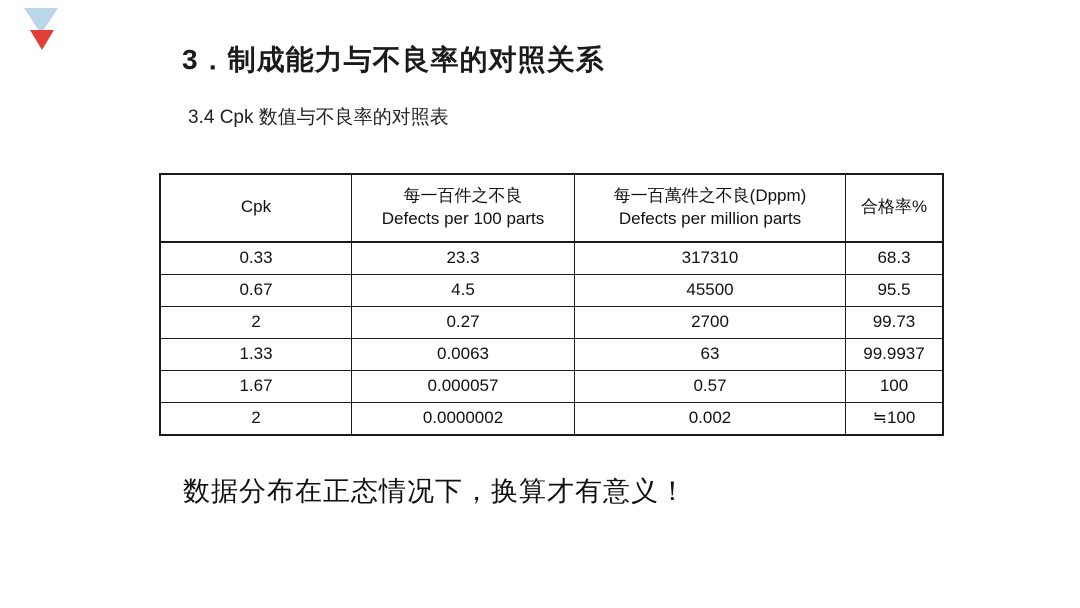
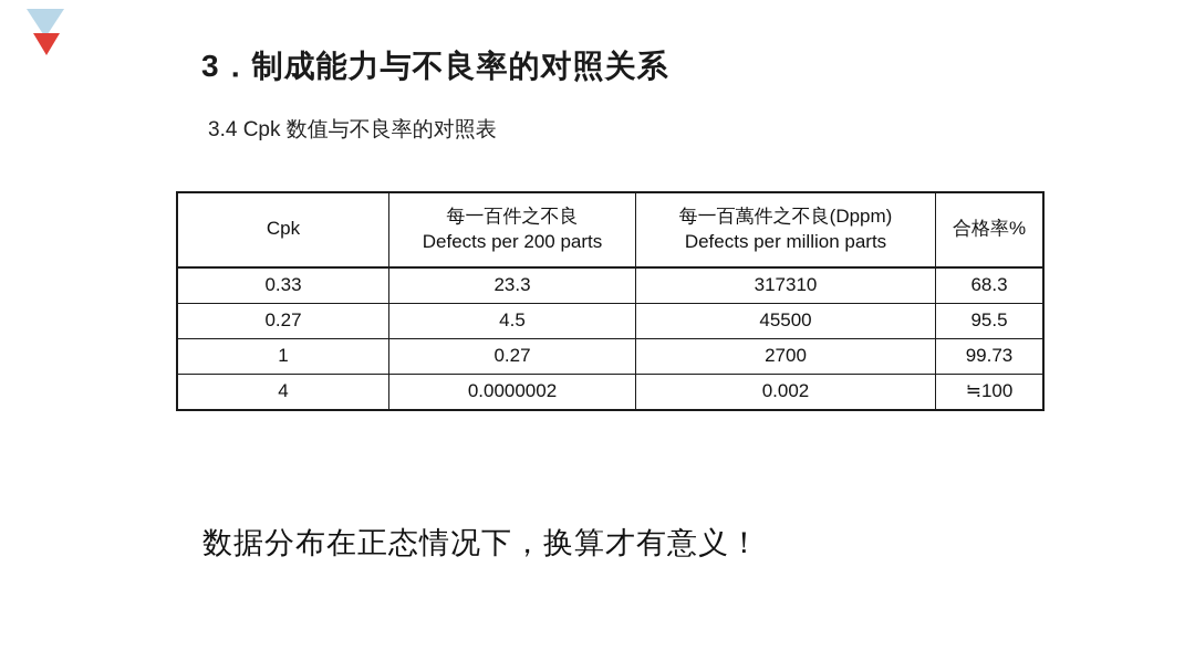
  3．制成能力与不良率的对照关系
  3.4 Cpk 数值与不良率的对照表
- Cpk	每一百件之不良 Defects per 100 parts	每一百萬件之不良(Dppm) Defects per million parts	合格率%
+ Cpk	每一百件之不良 Defects per 200 parts	每一百萬件之不良(Dppm) Defects per million parts	合格率%
  0.33	23.3	317310	68.3
- 0.67	4.5	45500	95.5
+ 0.27	4.5	45500	95.5
- 2	0.27	2700	99.73
+ 1	0.27	2700	99.73
- 1.33	0.0063	63	99.9937
- 1.67	0.000057	0.57	100
- 2	0.0000002	0.002	≒100
+ 4	0.0000002	0.002	≒100
  数据分布在正态情况下，换算才有意义！
